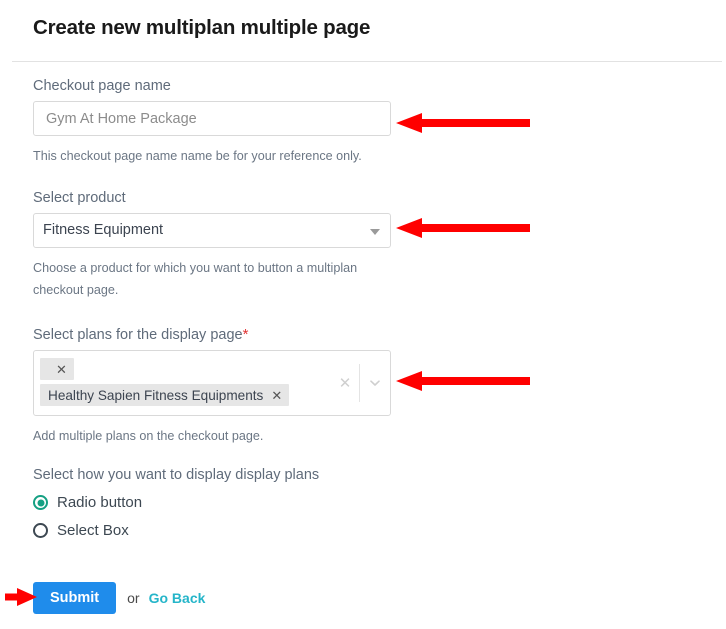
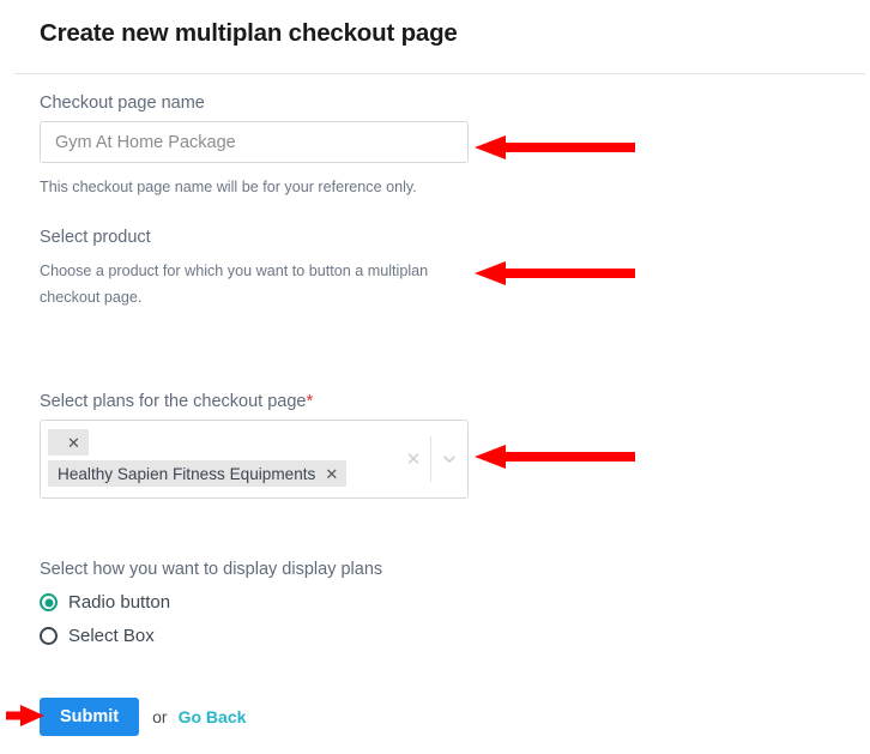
- Create new multiplan multiple page
+ Create new multiplan checkout page
  Checkout page name
  Gym At Home Package
- This checkout page name name be for your reference only.
+ This checkout page name will be for your reference only.
  Select product
- Fitness Equipment
  Choose a product for which you want to button a multiplan checkout page.
- Select plans for the display page*
+ Select plans for the checkout page*
  ✕
  Healthy Sapien Fitness Equipments
  ✕
  ✕
- Add multiple plans on the checkout page.
  Select how you want to display display plans
  Radio button
  Select Box
  Submit
  or
  Go Back
